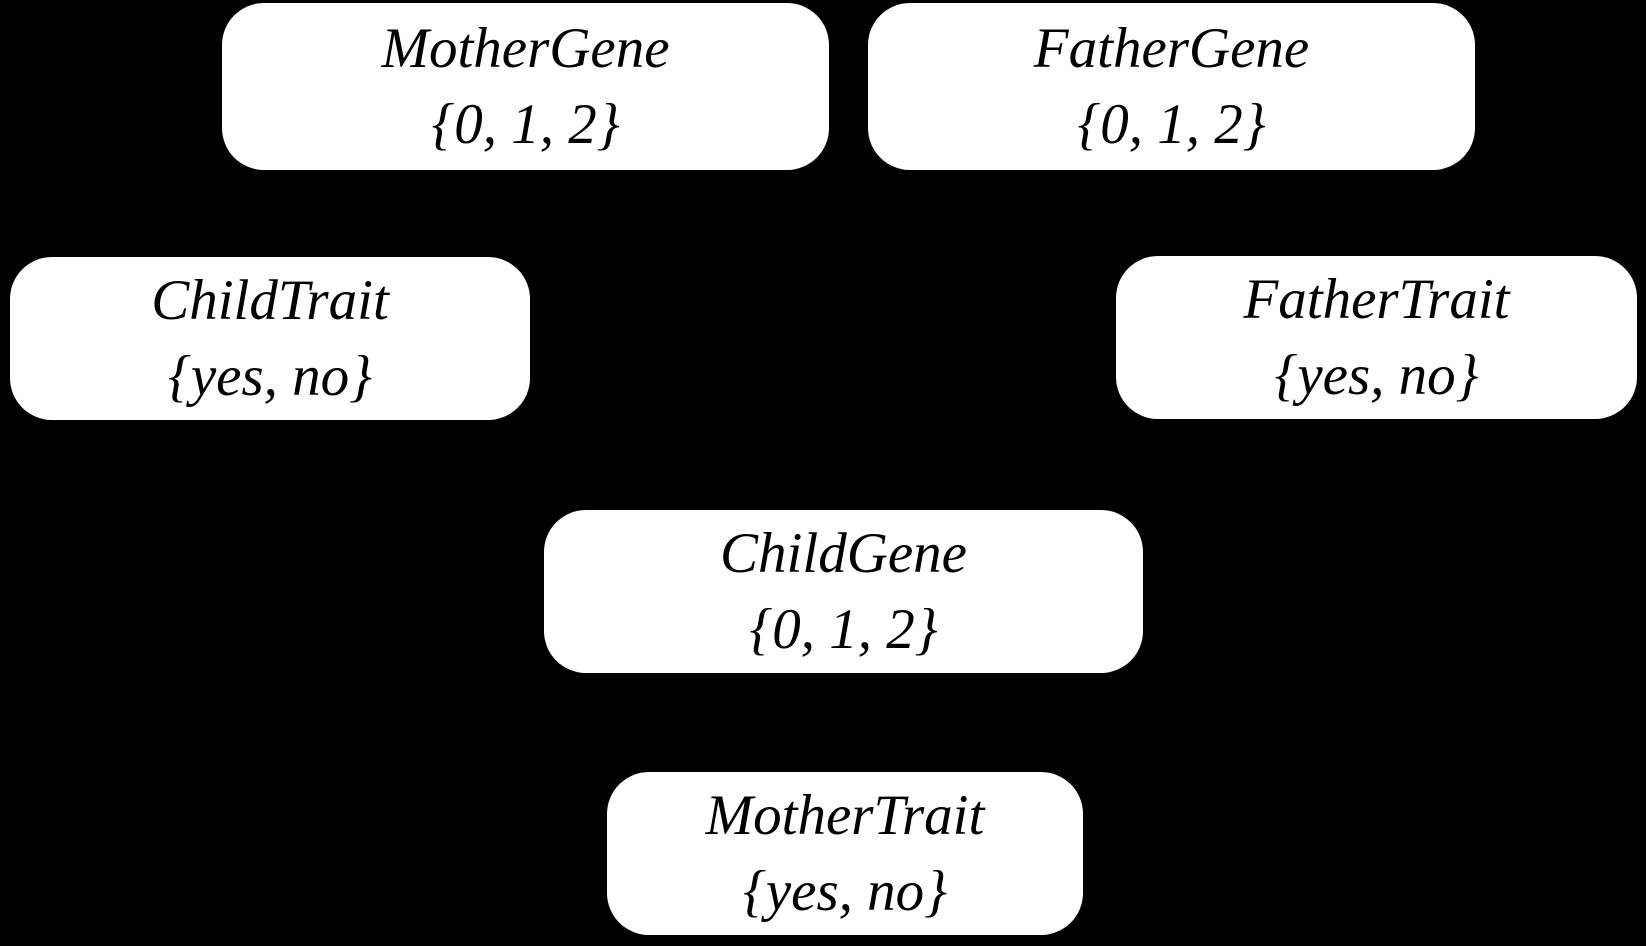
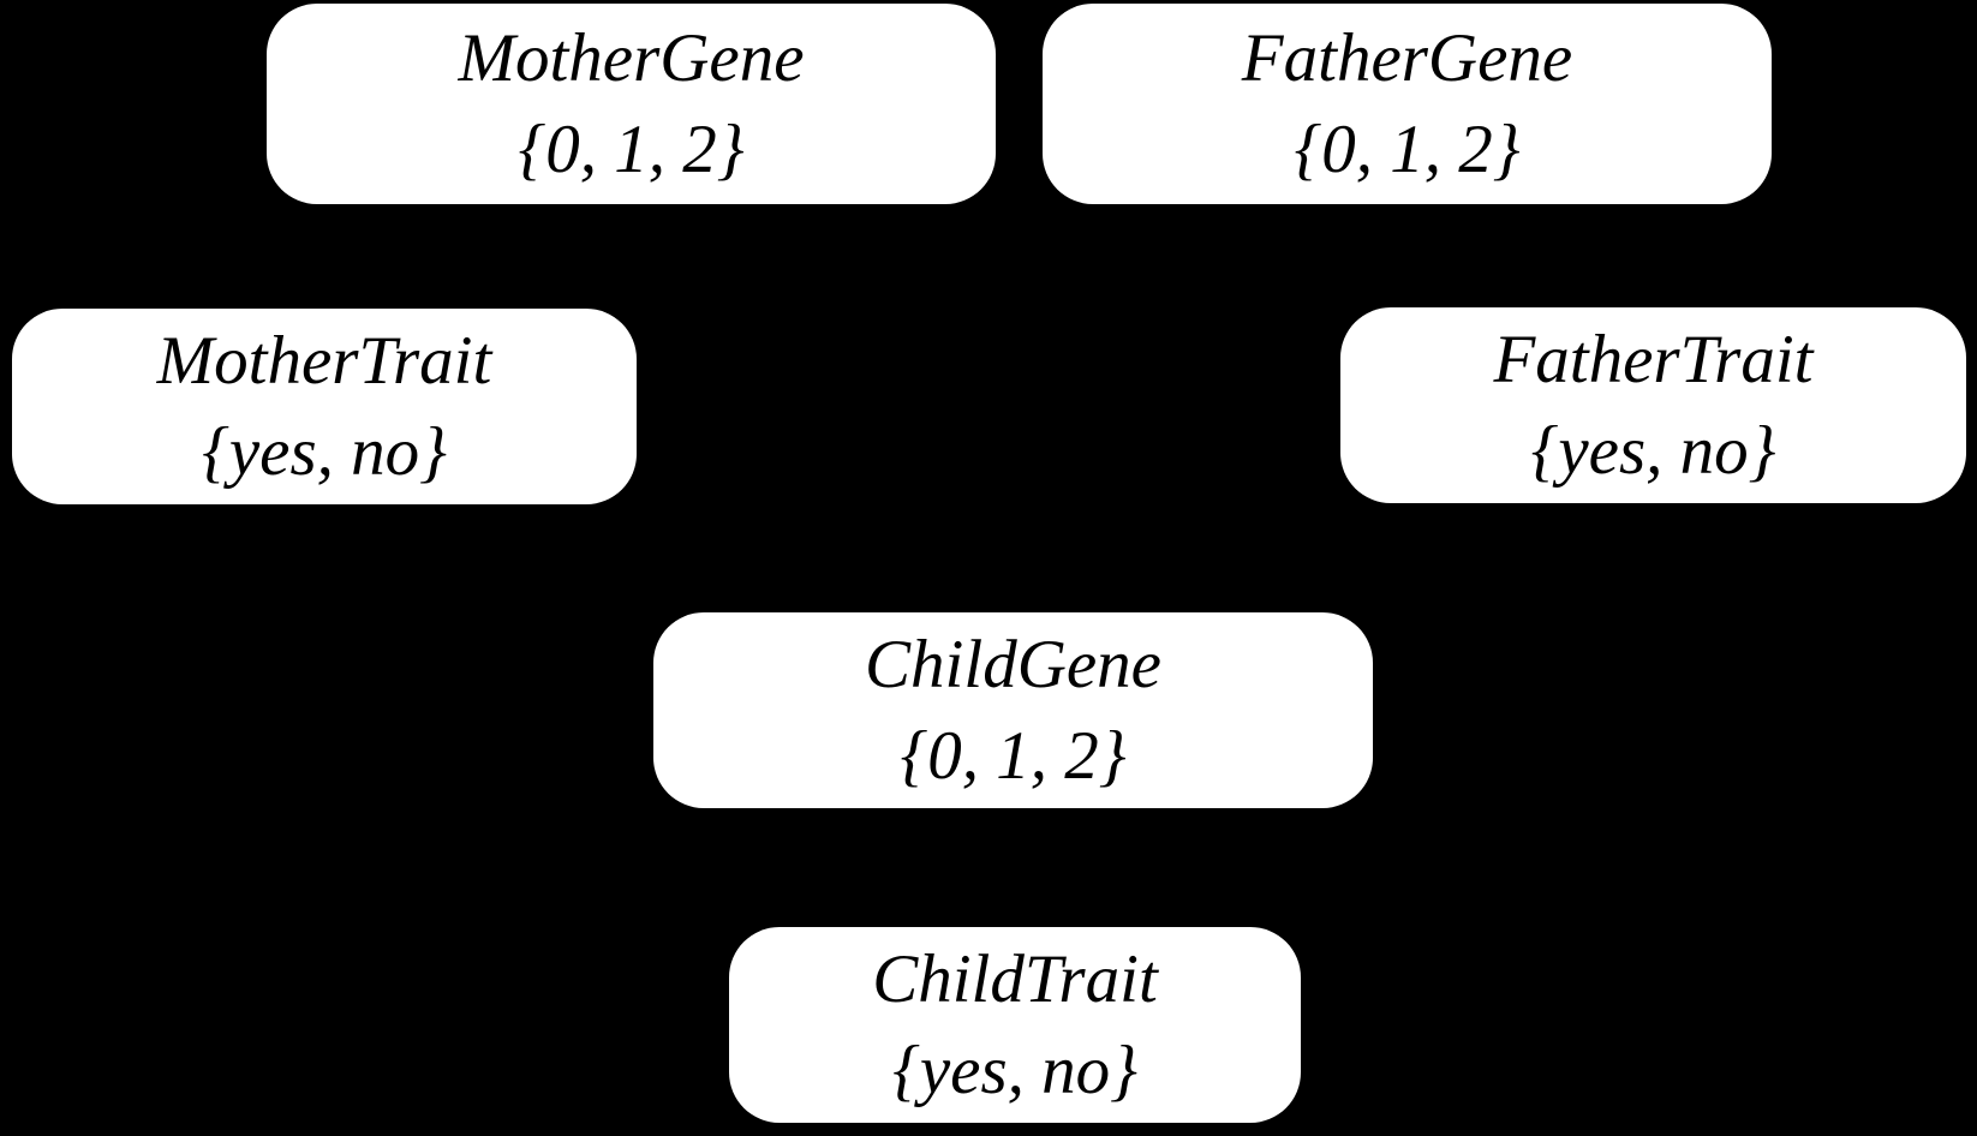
  MotherGene
  {0, 1, 2}
  FatherGene
  {0, 1, 2}
- ChildTrait
+ MotherTrait
  {yes, no}
  FatherTrait
  {yes, no}
  ChildGene
  {0, 1, 2}
- MotherTrait
+ ChildTrait
  {yes, no}
